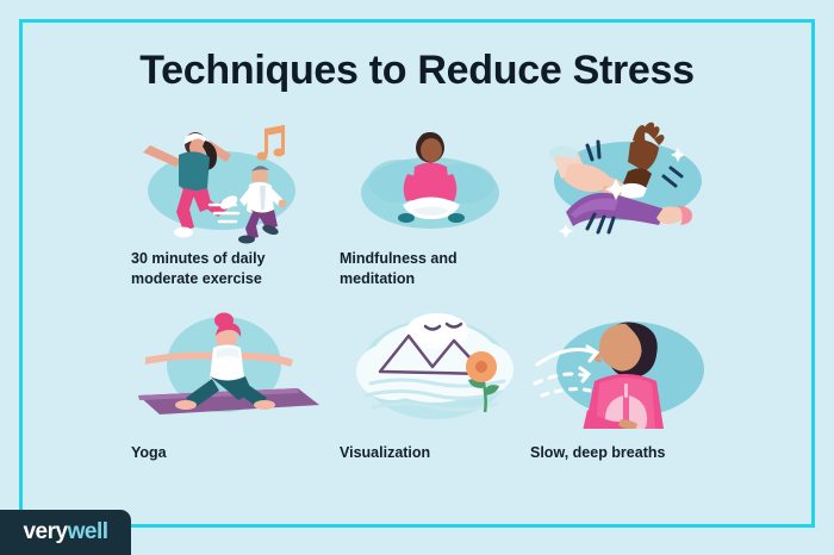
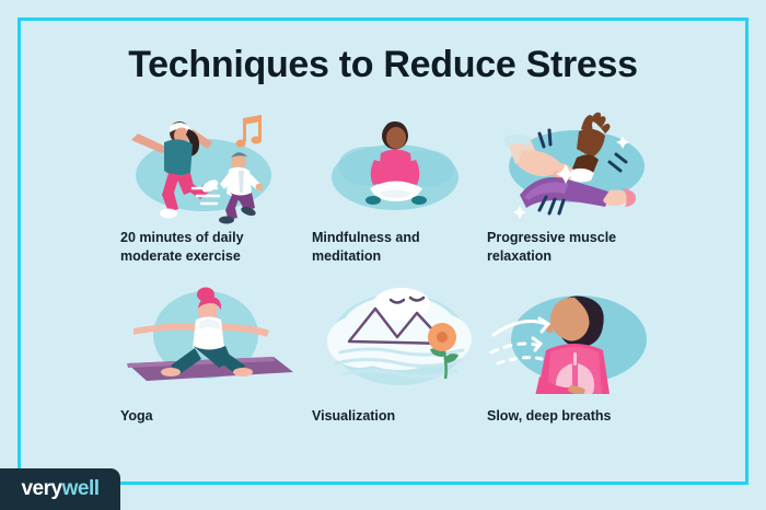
  Techniques to Reduce Stress
- 30 minutes of daily moderate exercise
+ 20 minutes of daily moderate exercise
  Mindfulness and meditation
+ Progressive muscle relaxation
  Yoga
  Visualization
  Slow, deep breaths
  verywell
